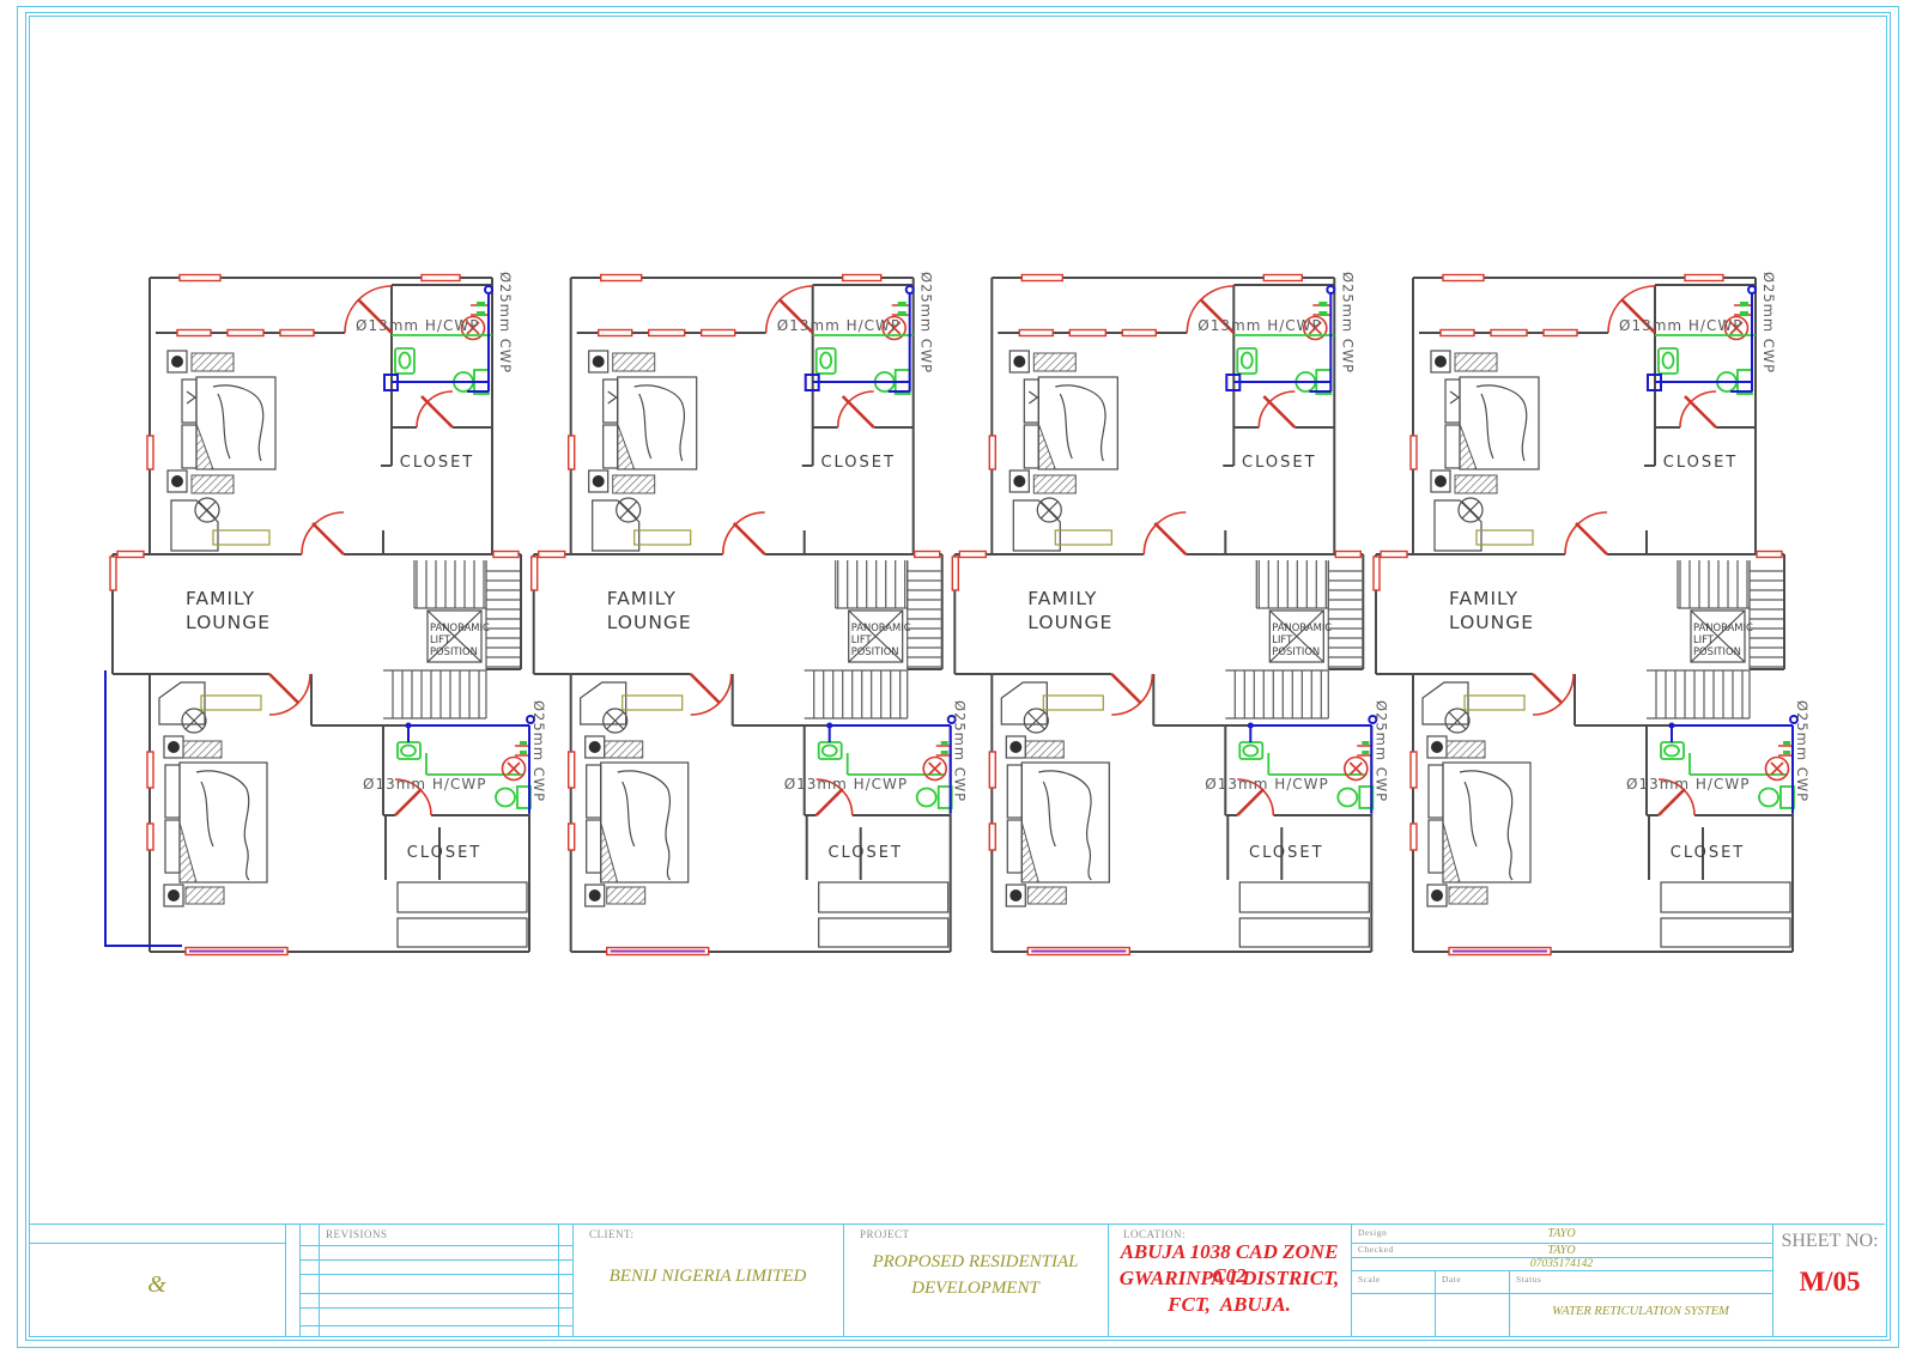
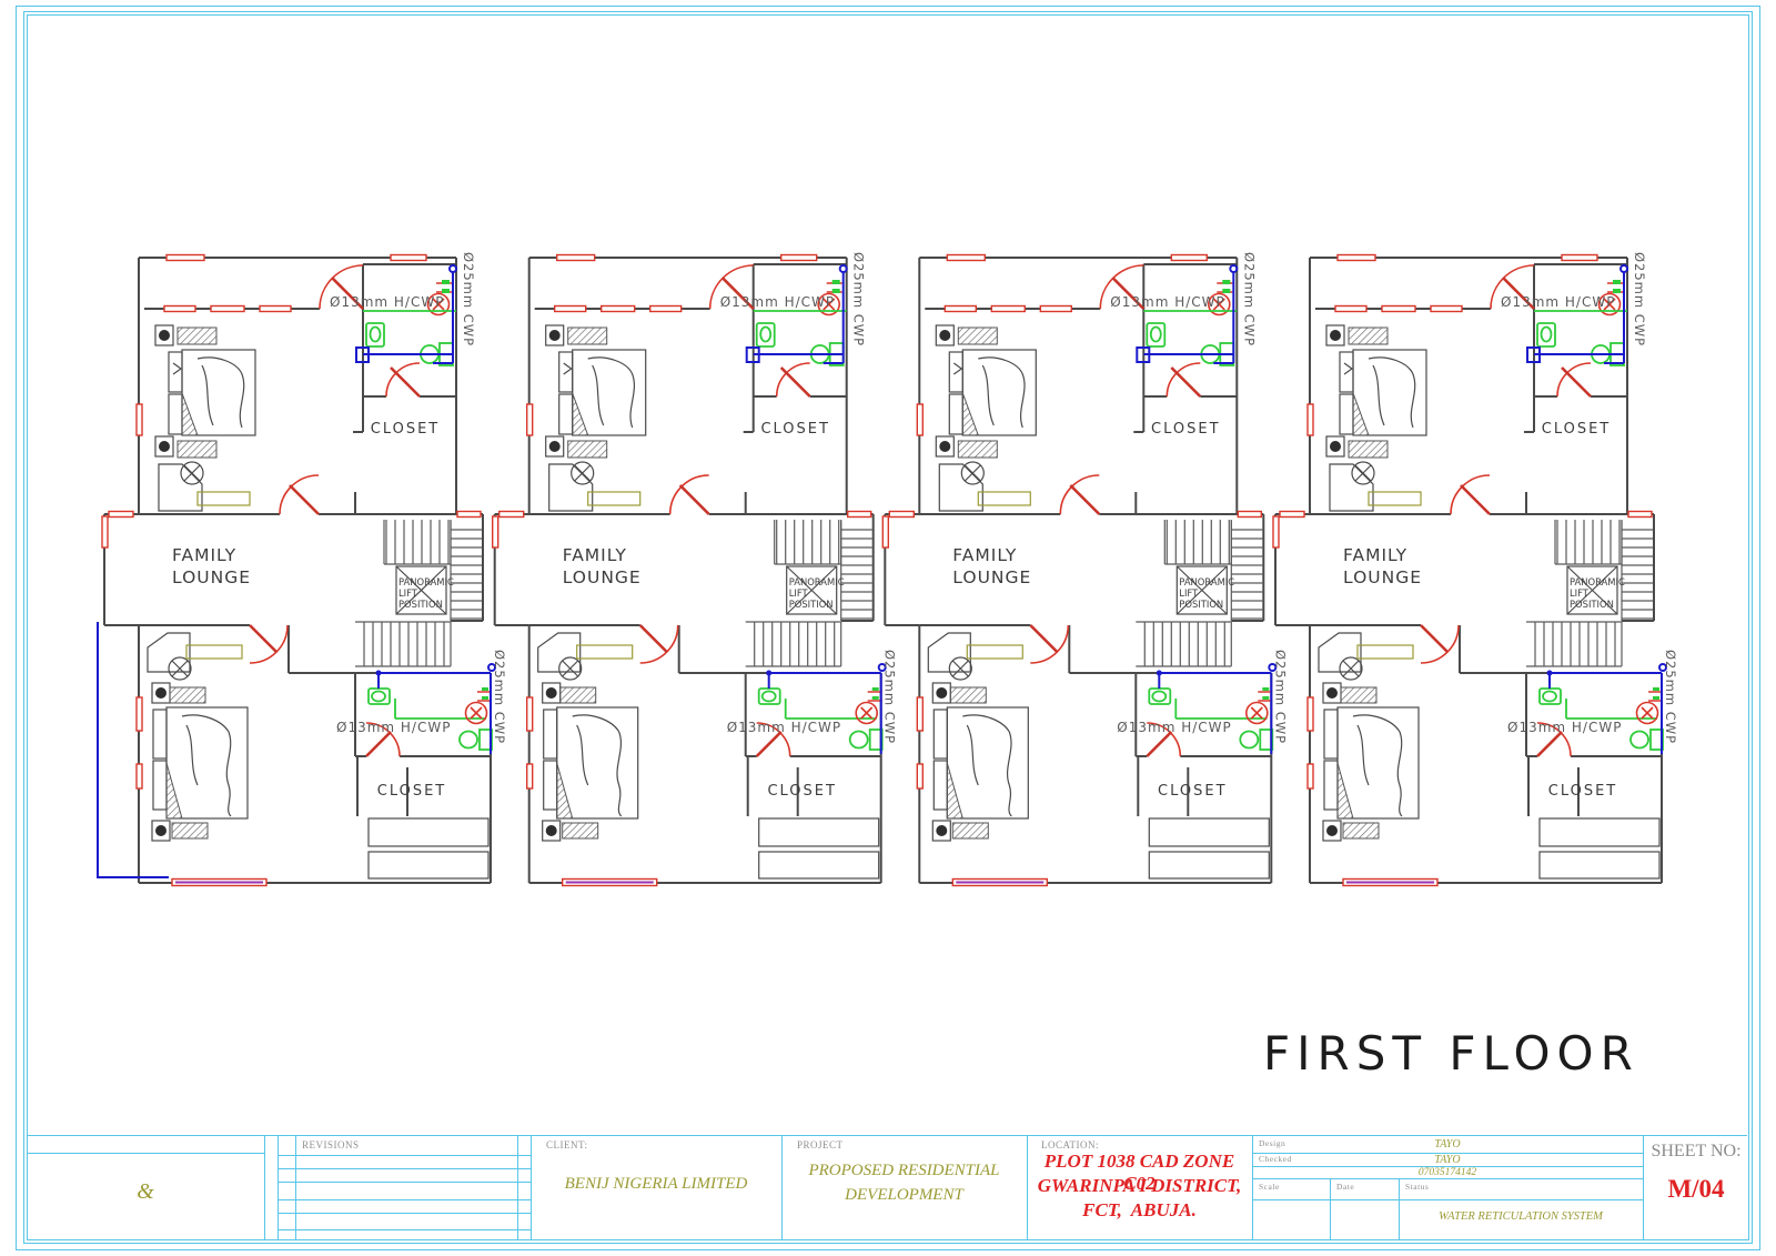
+ FIRST FLOOR
  &
  REVISIONS
  CLIENT:
  BENIJ NIGERIA LIMITED
  PROJECT
  PROPOSED RESIDENTIAL
  DEVELOPMENT
  LOCATION:
- ABUJA 1038 CAD ZONE C02
+ PLOT 1038 CAD ZONE C02
  GWARINPA I DISTRICT,
  FCT, ABUJA.
  Design
  TAYO
  Checked
  TAYO
  07035174142
  Scale
  Date
  Status
  WATER RETICULATION SYSTEM
  SHEET NO:
- M/05
+ M/04
